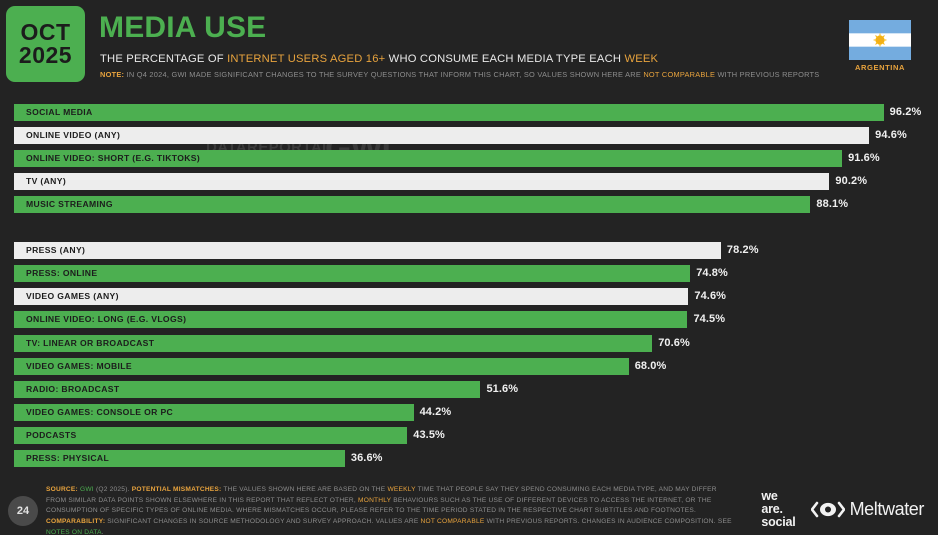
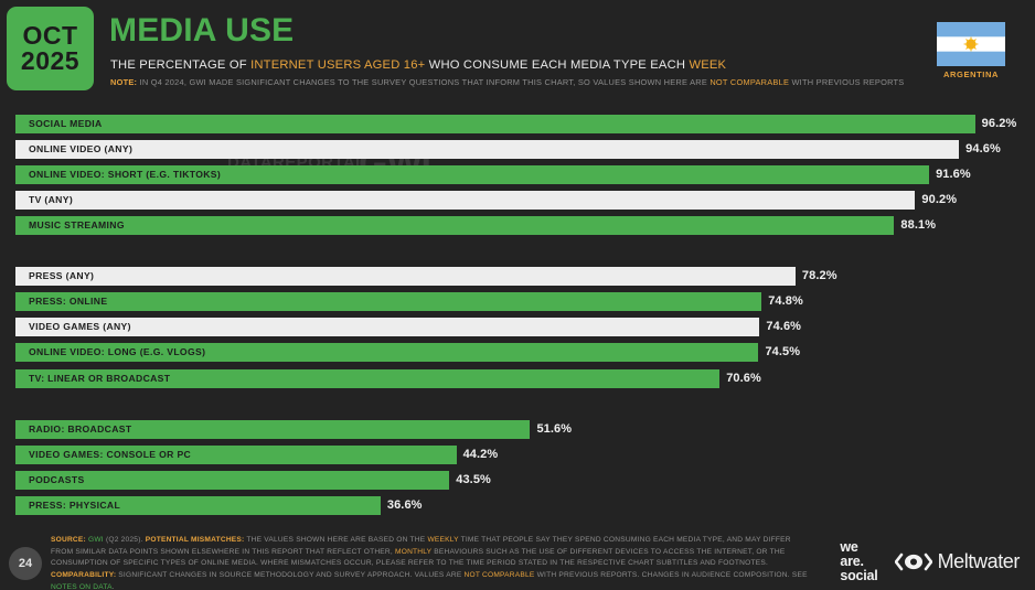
  OCT
  2025
  MEDIA USE
  THE PERCENTAGE OF INTERNET USERS AGED 16+ WHO CONSUME EACH MEDIA TYPE EACH WEEK
  NOTE: IN Q4 2024, GWI MADE SIGNIFICANT CHANGES TO THE SURVEY QUESTIONS THAT INFORM THIS CHART, SO VALUES SHOWN HERE ARE NOT COMPARABLE WITH PREVIOUS REPORTS
  ARGENTINA
  DATAREPORTAL
  GWI.
  SOCIAL MEDIA
  96.2%
  ONLINE VIDEO (ANY)
  94.6%
  ONLINE VIDEO: SHORT (E.G. TIKTOKS)
  91.6%
  TV (ANY)
  90.2%
  MUSIC STREAMING
  88.1%
  PRESS (ANY)
  78.2%
  PRESS: ONLINE
  74.8%
  VIDEO GAMES (ANY)
  74.6%
  ONLINE VIDEO: LONG (E.G. VLOGS)
  74.5%
  TV: LINEAR OR BROADCAST
  70.6%
- VIDEO GAMES: MOBILE
- 68.0%
  RADIO: BROADCAST
  51.6%
  VIDEO GAMES: CONSOLE OR PC
  44.2%
  PODCASTS
  43.5%
  PRESS: PHYSICAL
  36.6%
  24
  we
  are.
  social
  Meltwater
